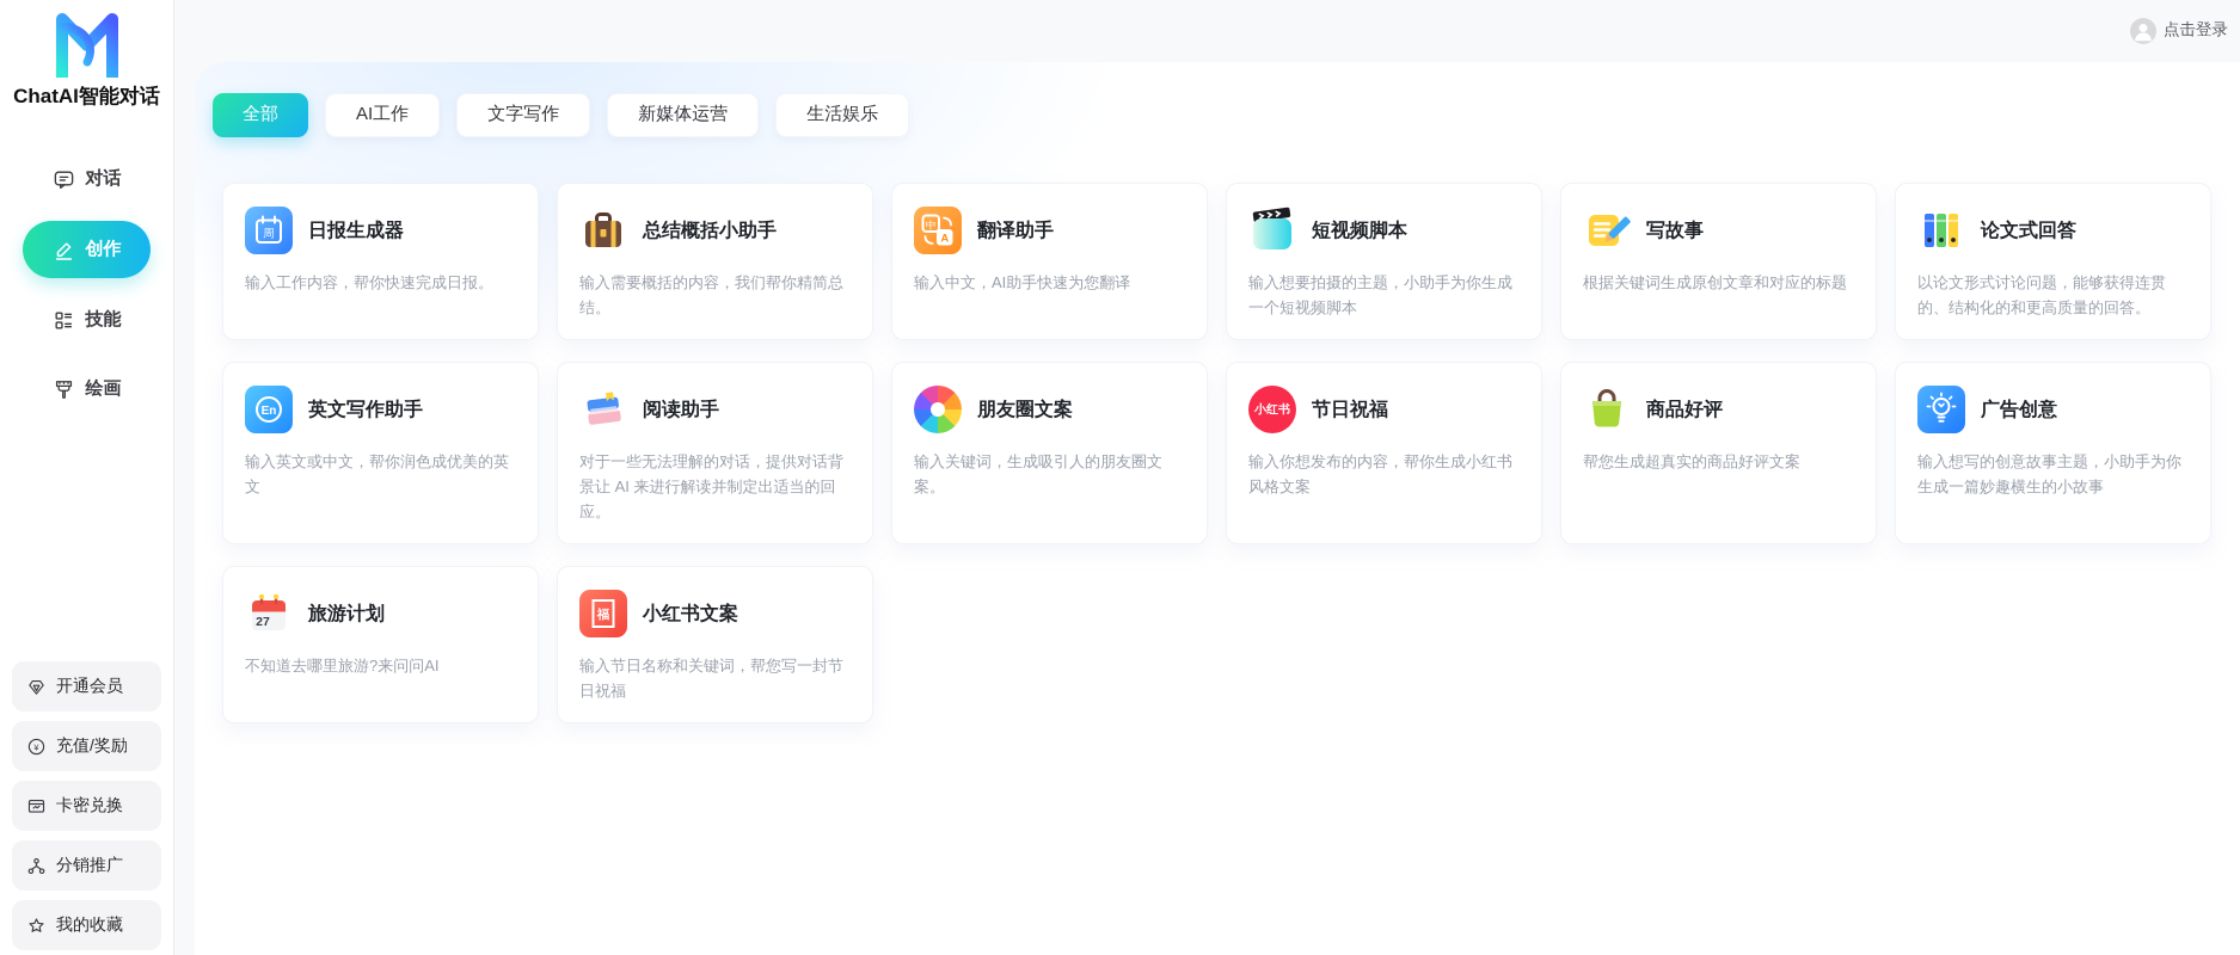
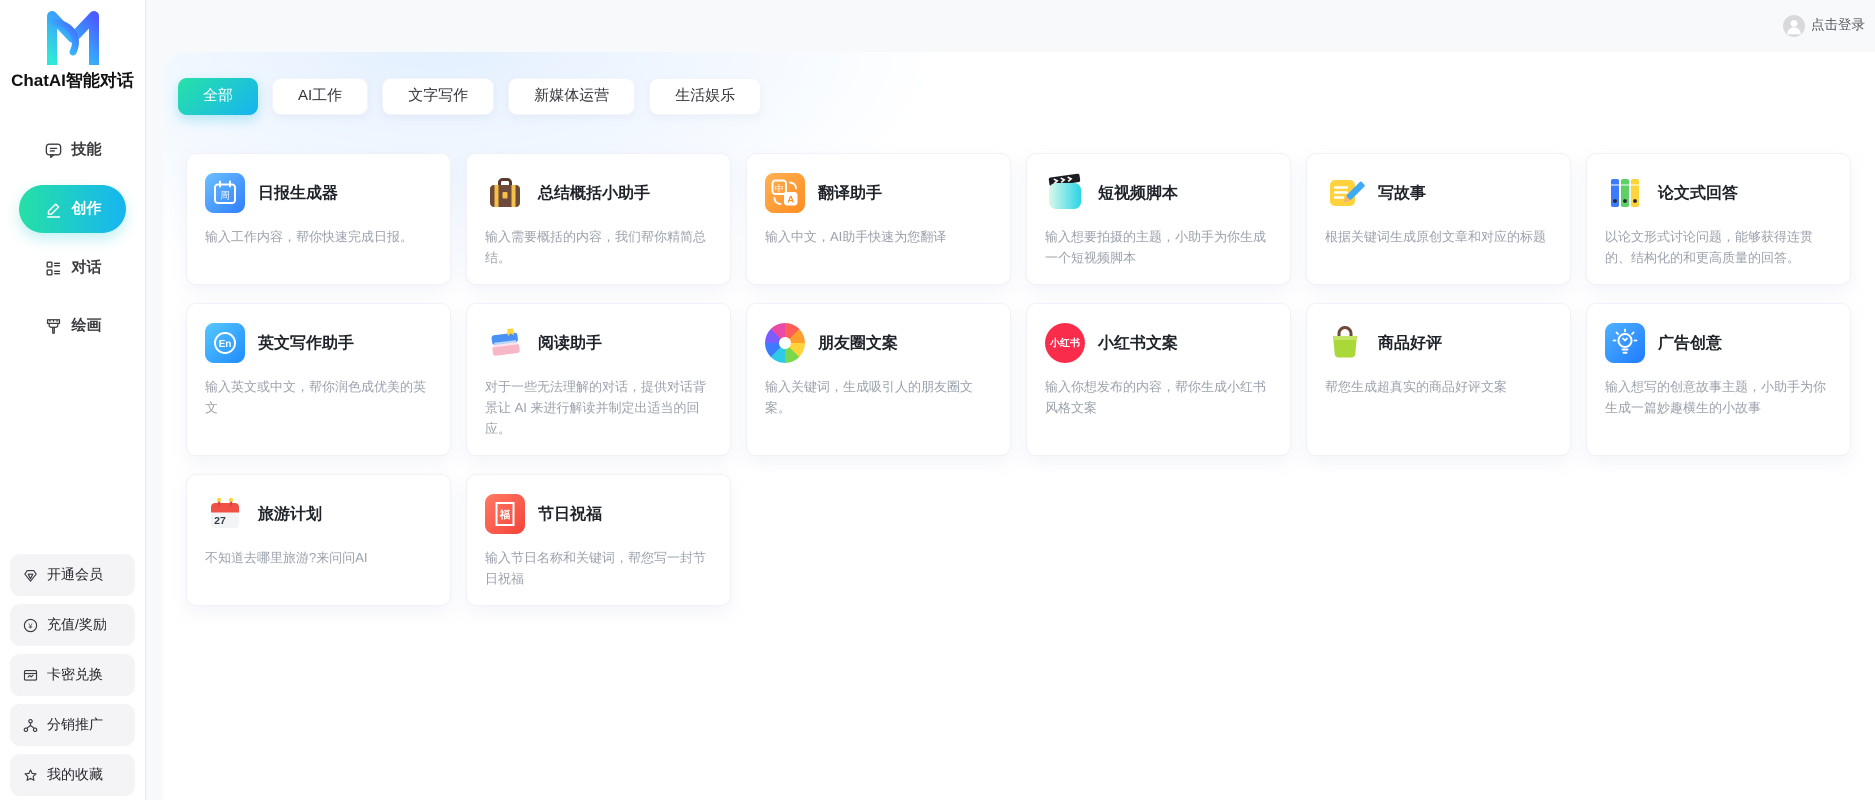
  ChatAI智能对话
- 对话
+ 技能
  创作
- 技能
+ 对话
  绘画
  开通会员
  ¥
  充值/奖励
  卡密兑换
  分销推广
  我的收藏
  点击登录
  全部
  AI工作
  文字写作
  新媒体运营
  生活娱乐
  周
  日报生成器
  输入工作内容，帮你快速完成日报。
  总结概括小助手
  输入需要概括的内容，我们帮你精简总结。
  中
  A
  翻译助手
  输入中文，AI助手快速为您翻译
  短视频脚本
  输入想要拍摄的主题，小助手为你生成一个短视频脚本
  写故事
  根据关键词生成原创文章和对应的标题
  论文式回答
  以论文形式讨论问题，能够获得连贯的、结构化的和更高质量的回答。
  En
  英文写作助手
  输入英文或中文，帮你润色成优美的英文
  阅读助手
  对于一些无法理解的对话，提供对话背景让 AI 来进行解读并制定出适当的回应。
  朋友圈文案
  输入关键词，生成吸引人的朋友圈文案。
  小红书
- 节日祝福
+ 小红书文案
  输入你想发布的内容，帮你生成小红书风格文案
  商品好评
  帮您生成超真实的商品好评文案
  广告创意
  输入想写的创意故事主题，小助手为你生成一篇妙趣横生的小故事
  27
  旅游计划
  不知道去哪里旅游?来问问AI
  福
- 小红书文案
+ 节日祝福
  输入节日名称和关键词，帮您写一封节日祝福
